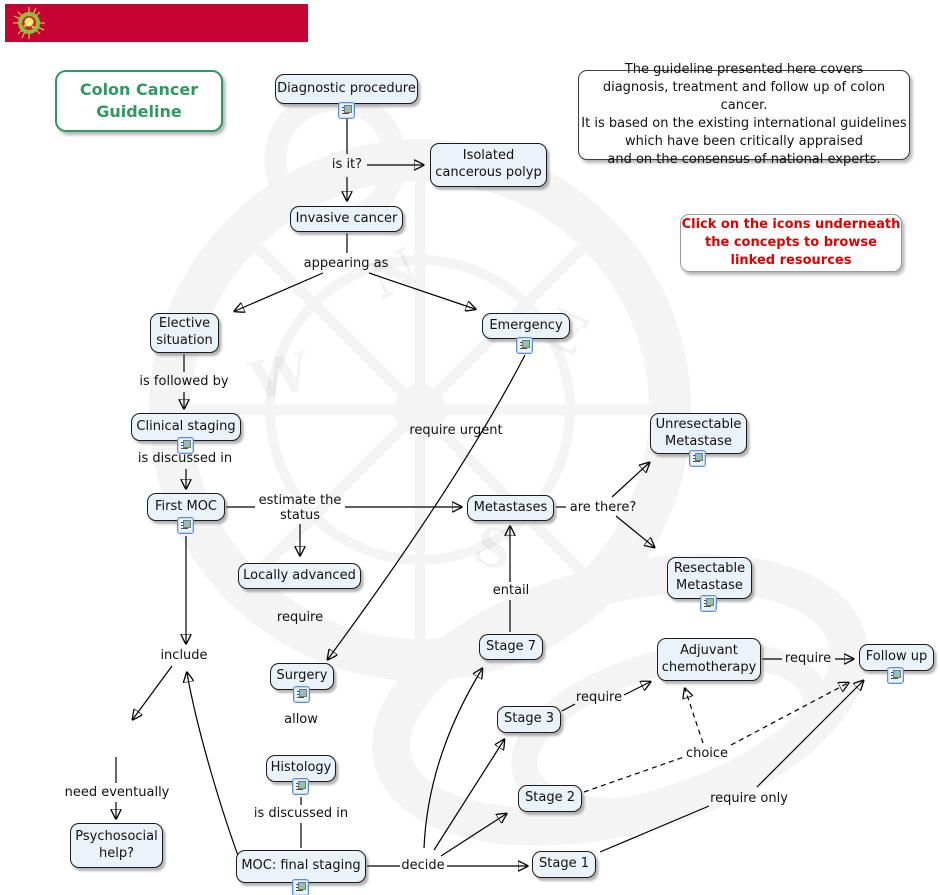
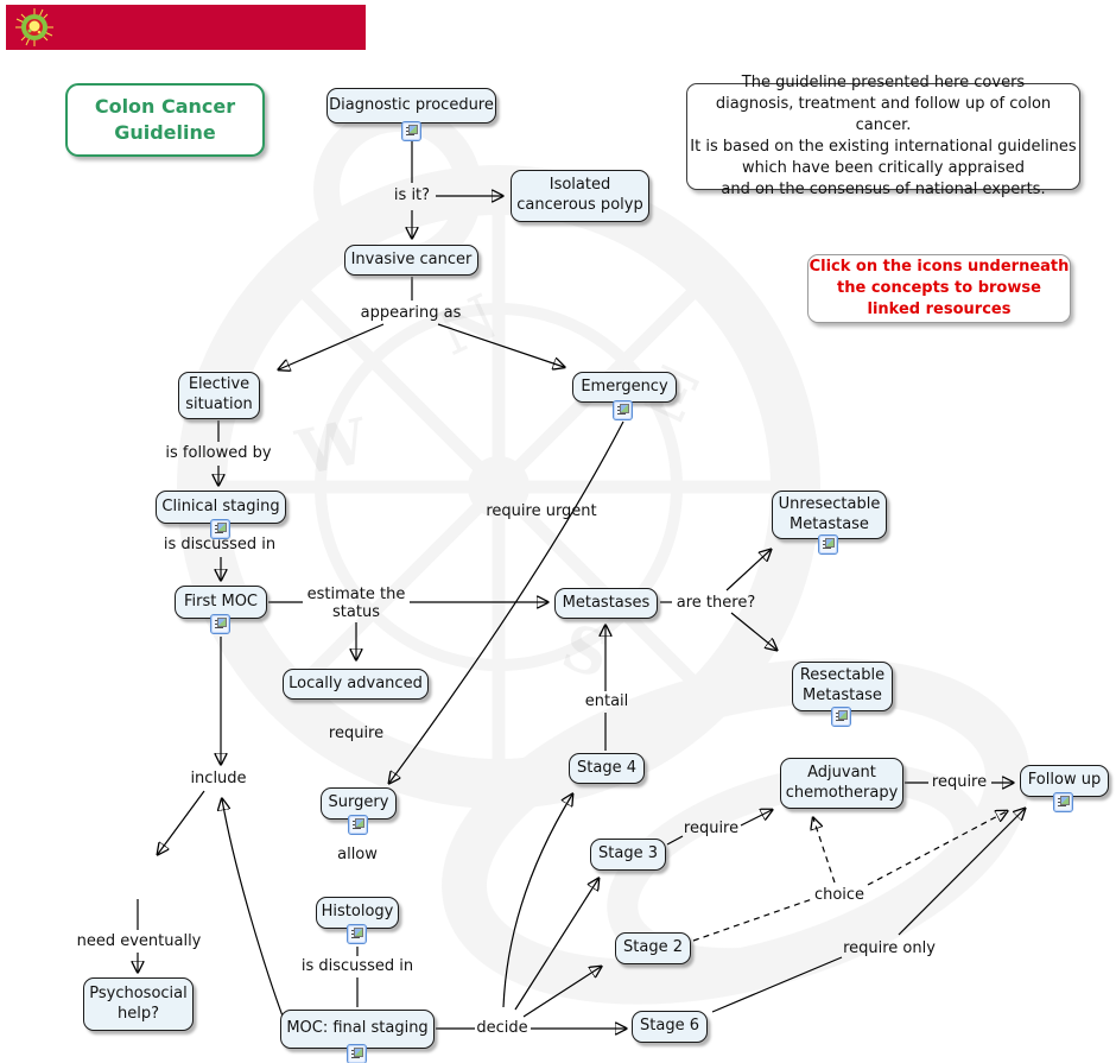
  Colon Cancer
  Guideline
  The guideline presented here covers
  diagnosis, treatment and follow up of colon cancer.
  It is based on the existing international guidelines
  which have been critically appraised
  and on the consensus of national experts.
  Click on the icons underneath
  the concepts to browse
  linked resources
  Diagnostic procedure
  Isolated
  cancerous polyp
  Invasive cancer
  Elective
  situation
  Emergency
  Clinical staging
  First MOC
  Metastases
  Unresectable
  Metastase
  Resectable
  Metastase
  Locally advanced
  Surgery
  Histology
  Psychosocial
  help?
  MOC: final staging
- Stage 1
+ Stage 6
  Stage 2
  Stage 3
- Stage 7
+ Stage 4
  Adjuvant
  chemotherapy
  Follow up
  is it?
  appearing as
  is followed by
  is discussed in
  estimate the
  status
  require urgent
  are there?
  entail
  include
  require
  allow
  need eventually
  is discussed in
  decide
  require
  require
  choice
  require only
